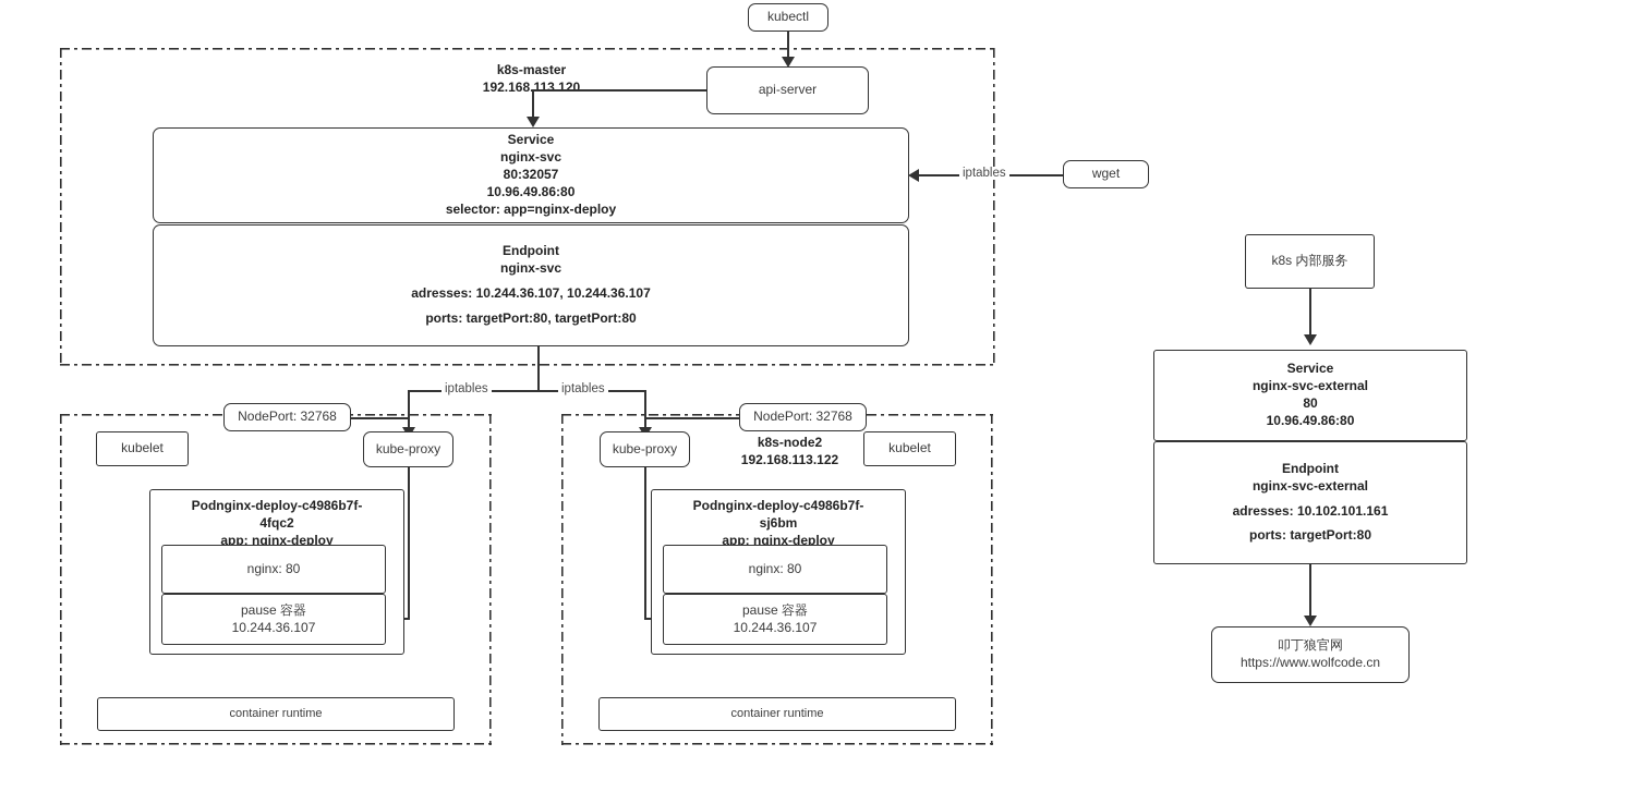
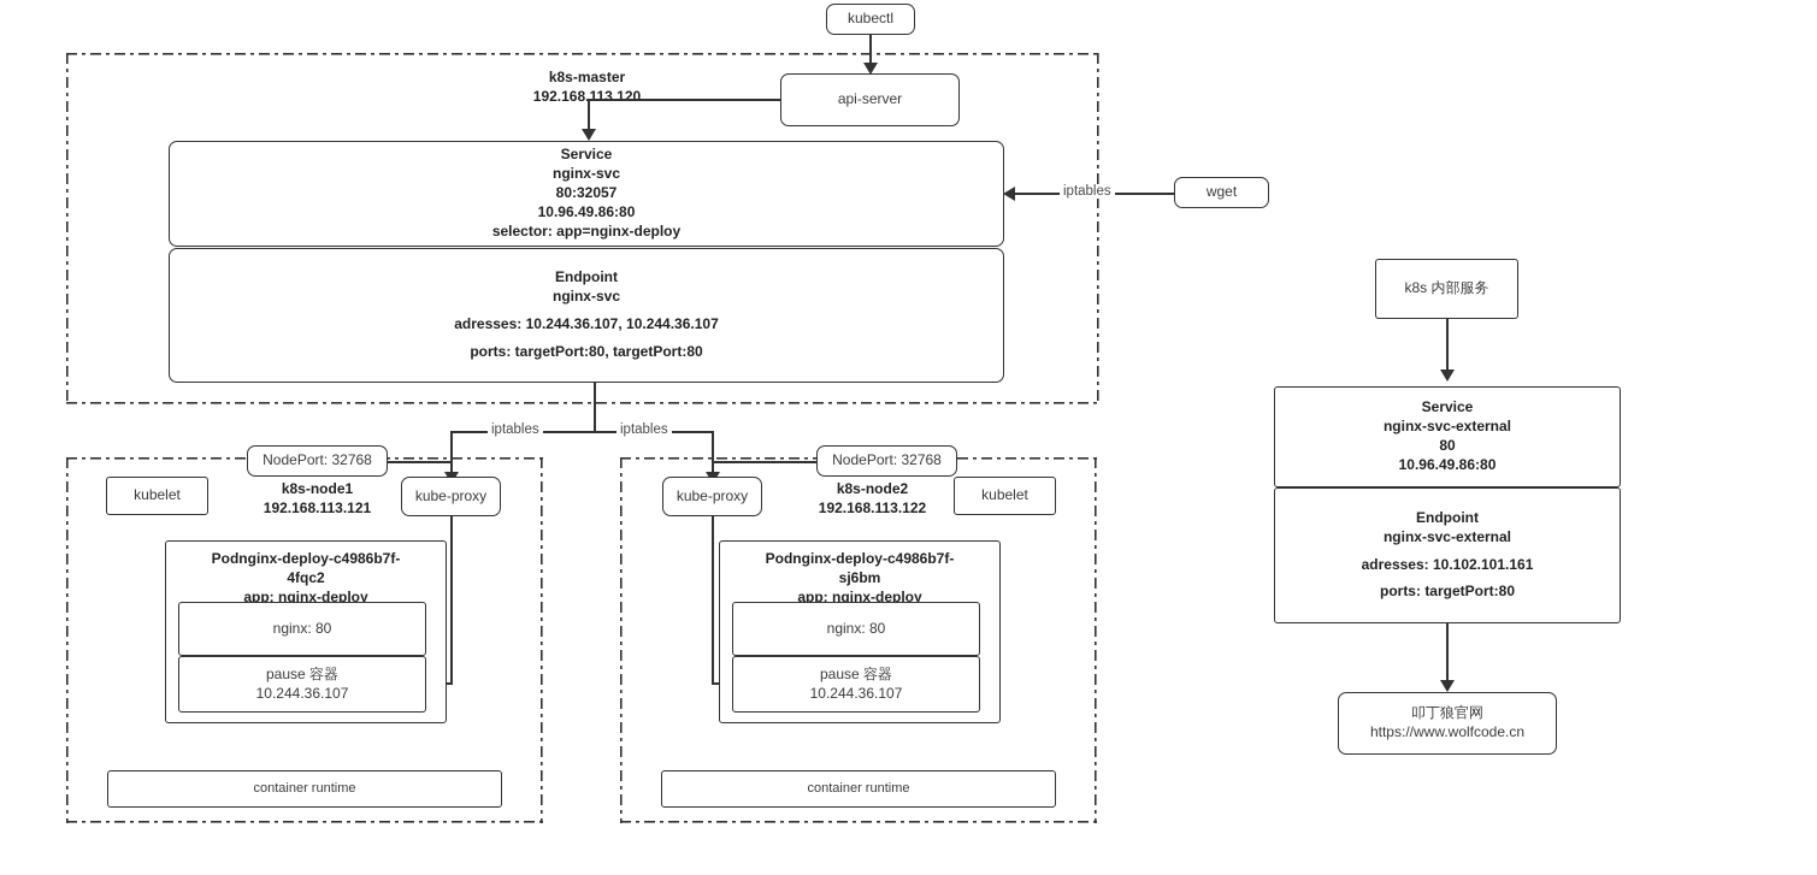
  kubectl
  k8s-master
  192.168.113.120
  api-server
  Service
  nginx-svc
  80:32057
  10.96.49.86:80
  selector: app=nginx-deploy
  Endpoint
  nginx-svc
  adresses: 10.244.36.107, 10.244.36.107
  ports: targetPort:80, targetPort:80
  wget
  iptables
  iptables
  iptables
  NodePort: 32768
+ k8s-node1
+ 192.168.113.121
  kubelet
  kube-proxy
  Podnginx-deploy-c4986b7f-
  4fqc2
  app: nginx-deploy
  nginx: 80
  pause 容器
  10.244.36.107
  container runtime
  NodePort: 32768
  k8s-node2
  192.168.113.122
  kube-proxy
  kubelet
  Podnginx-deploy-c4986b7f-
  sj6bm
  app: nginx-deploy
  nginx: 80
  pause 容器
  10.244.36.107
  container runtime
  k8s 内部服务
  Service
  nginx-svc-external
  80
  10.96.49.86:80
  Endpoint
  nginx-svc-external
  adresses: 10.102.101.161
  ports: targetPort:80
  叩丁狼官网
  https://www.wolfcode.cn
